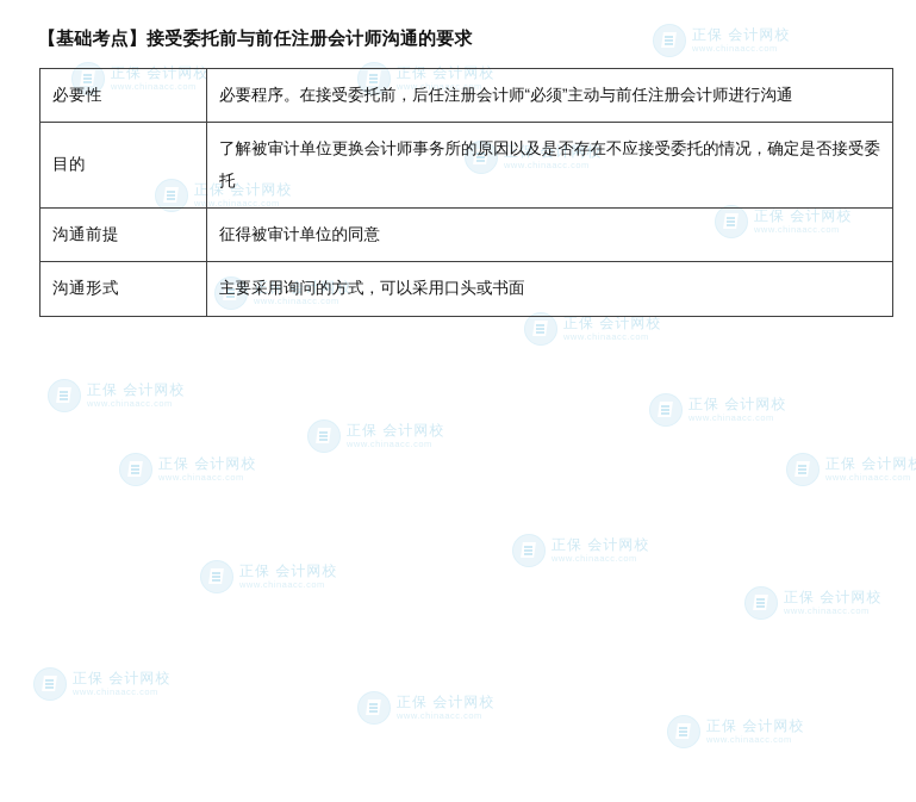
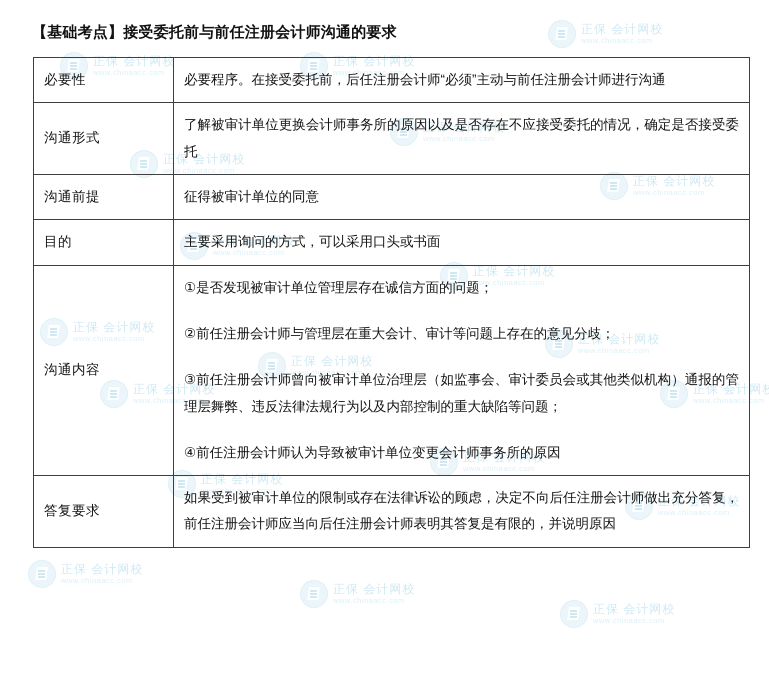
  正保 会计网校
  www.chinaacc.com
  正保 会计网校
  www.chinaacc.com
  正保 会计网校
  www.chinaacc.com
  正保 会计网校
  www.chinaacc.com
  正保 会计网校
  www.chinaacc.com
  正保 会计网校
  www.chinaacc.com
  正保 会计网校
  www.chinaacc.com
  正保 会计网校
  www.chinaacc.com
  正保 会计网校
  www.chinaacc.com
  正保 会计网校
  www.chinaacc.com
  正保 会计网校
  www.chinaacc.com
  正保 会计网
  www.chinaacc.com
  正保 会计网校
  www.chinaacc.com
  正保 会计网校
  www.chinaacc.com
  正保 会计网校
  www.chinaacc.com
  正保 会计网校
  www.chinaacc.com
  正保 会计网校
  www.chinaacc.com
  正保 会计网校
  www.chinaacc.com
  正保 会计网校
  www.chinaacc.com
  【基础考点】接受委托前与前任注册会计师沟通的要求
  必要性	必要程序。在接受委托前，后任注册会计师“必须”主动与前任注册会计师进行沟通
- 目的	了解被审计单位更换会计师事务所的原因以及是否存在不应接受委托的情况，确定是否接受委托
+ 沟通形式	了解被审计单位更换会计师事务所的原因以及是否存在不应接受委托的情况，确定是否接受委托
  沟通前提	征得被审计单位的同意
- 沟通形式	主要采用询问的方式，可以采用口头或书面
+ 目的	主要采用询问的方式，可以采用口头或书面
+ 沟通内容	①是否发现被审计单位管理层存在诚信方面的问题； ②前任注册会计师与管理层在重大会计、审计等问题上存在的意见分歧； ③前任注册会计师曾向被审计单位治理层（如监事会、审计委员会或其他类似机构）通报的管理层舞弊、违反法律法规行为以及内部控制的重大缺陷等问题； ④前任注册会计师认为导致被审计单位变更会计师事务所的原因
+ 答复要求	如果受到被审计单位的限制或存在法律诉讼的顾虑，决定不向后任注册会计师做出充分答复，前任注册会计师应当向后任注册会计师表明其答复是有限的，并说明原因
